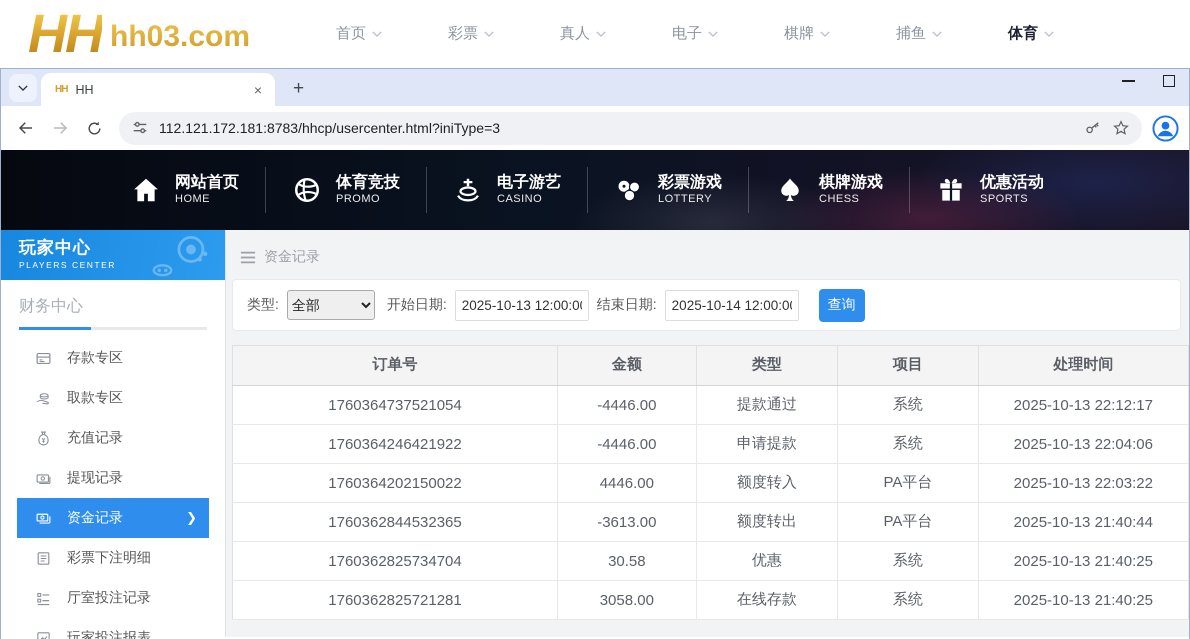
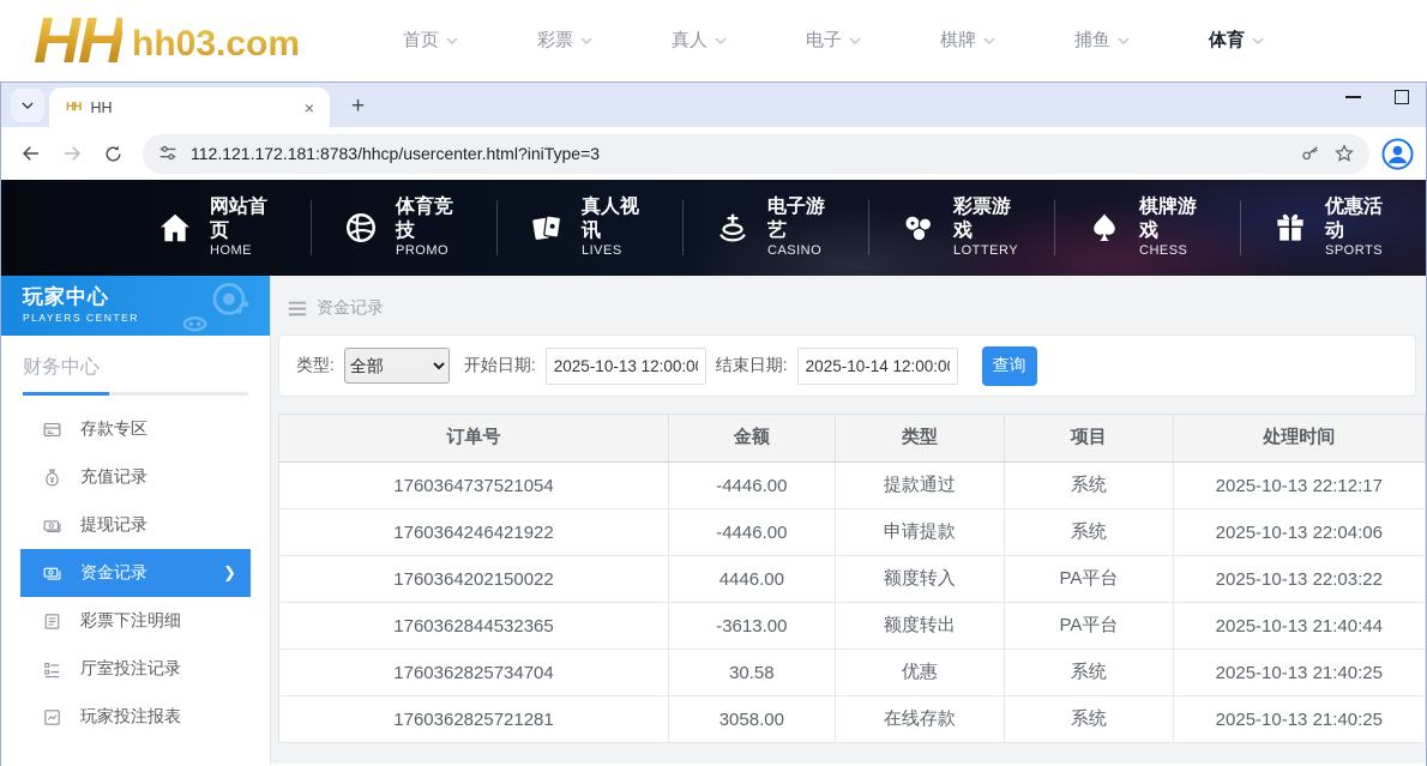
  HH
  hh03.com
  首页
  彩票
  真人
  电子
  棋牌
  捕鱼
  体育
  HH
  HH
  ×
  +
  112.121.172.181:8783/hhcp/usercenter.html?iniType=3
  网站首页
  HOME
  体育竞技
  PROMO
+ 真人视讯
+ LIVES
  电子游艺
  CASINO
  彩票游戏
  LOTTERY
  棋牌游戏
  CHESS
  优惠活动
  SPORTS
  玩家中心
  PLAYERS CENTER
  财务中心
  存款专区
- 取款专区
  充值记录
  提现记录
  资金记录
  ❯
  彩票下注明细
  厅室投注记录
  玩家投注报表
  资金记录
  类型:
  全部
  开始日期:
  2025-10-13 12:00:0
  结束日期:
  2025-10-14 12:00:0
  查询
  订单号	金额	类型	项目	处理时间
  1760364737521054	-4446.00	提款通过	系统	2025-10-13 22:12:17
  1760364246421922	-4446.00	申请提款	系统	2025-10-13 22:04:06
  1760364202150022	4446.00	额度转入	PA平台	2025-10-13 22:03:22
  1760362844532365	-3613.00	额度转出	PA平台	2025-10-13 21:40:44
  1760362825734704	30.58	优惠	系统	2025-10-13 21:40:25
  1760362825721281	3058.00	在线存款	系统	2025-10-13 21:40:25
